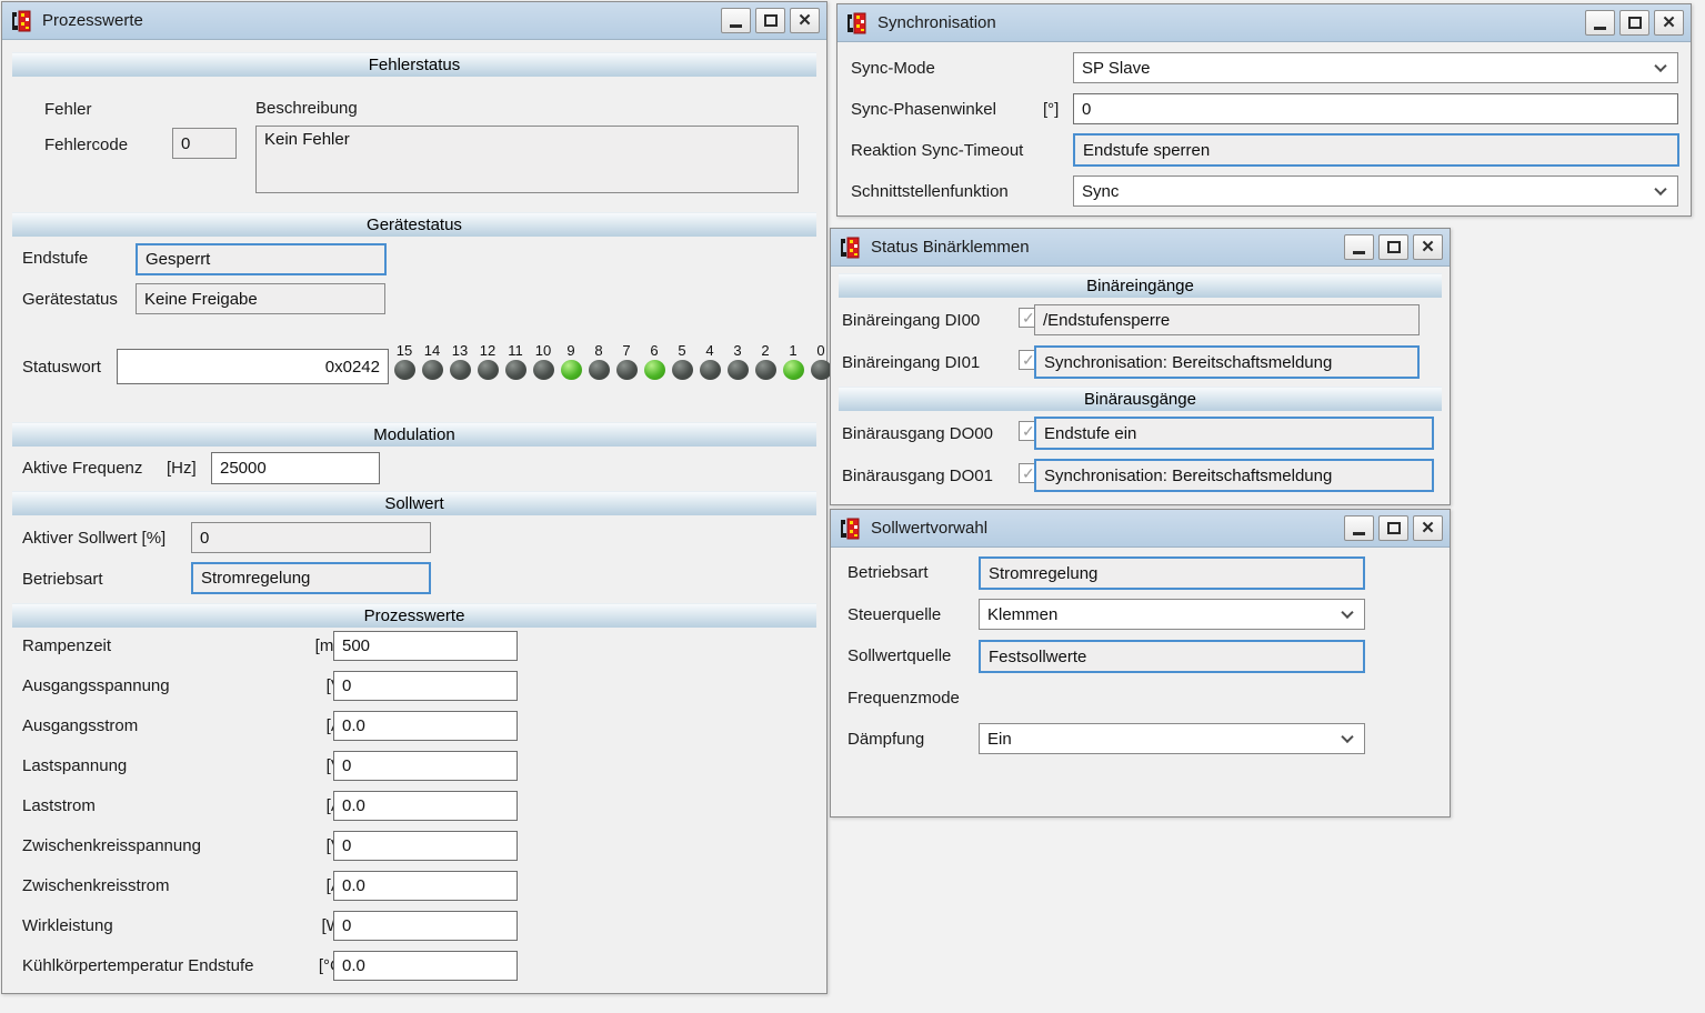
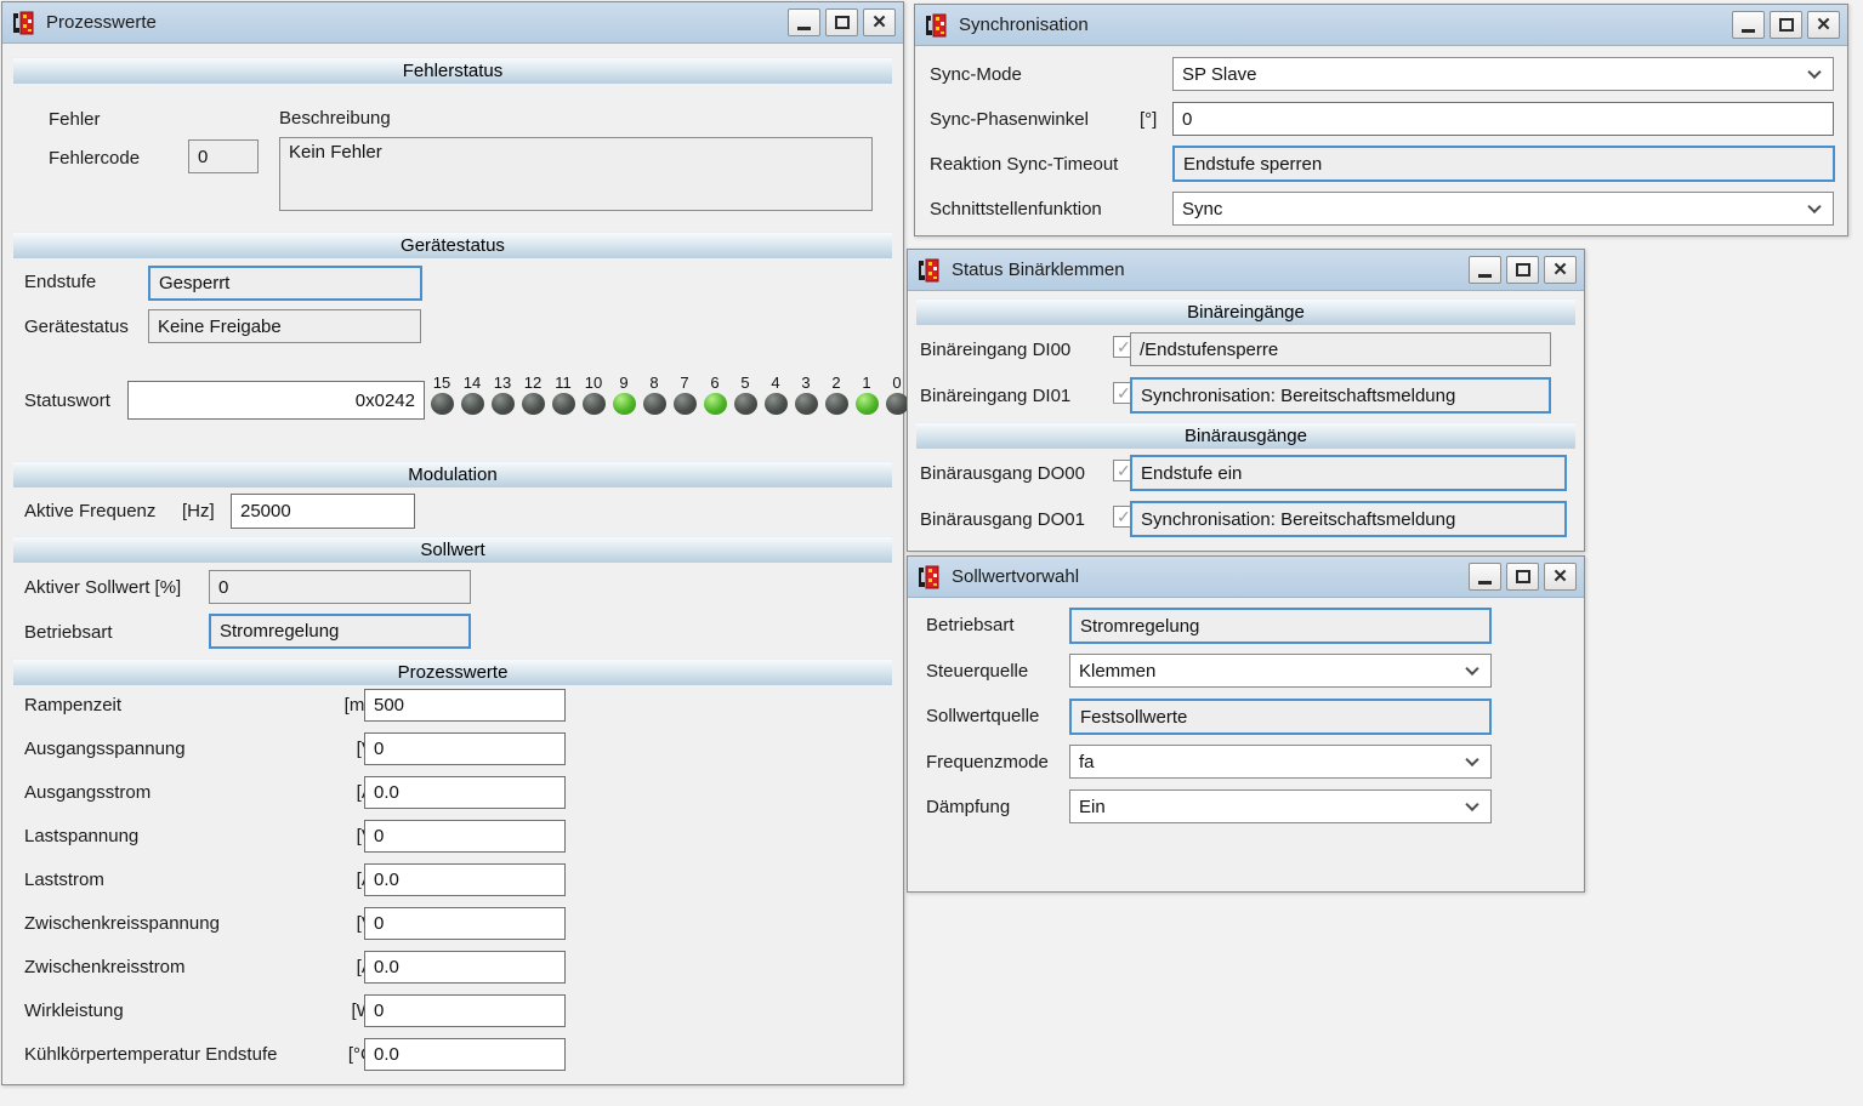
  Prozesswerte
  ✕
  Fehlerstatus
  Fehler
  Beschreibung
  Fehlercode
  0
  Kein Fehler
  Gerätestatus
  Endstufe
  Gesperrt
  Gerätestatus
  Keine Freigabe
  Statuswort
  0x0242
  15
  14
  13
  12
  11
  10
  9
  8
  7
  6
  5
  4
  3
  2
  1
  0
  Modulation
  Aktive Frequenz
  [Hz]
  25000
  Sollwert
  Aktiver Sollwert [%]
  0
  Betriebsart
  Stromregelung
  Prozesswerte
  Rampenzeit
  500
  Ausgangsspannung
  0
  Ausgangsstrom
  0.0
  Lastspannung
  0
  Laststrom
  0.0
  Zwischenkreisspannung
  0
  Zwischenkreisstrom
  0.0
  Wirkleistung
  0
  Kühlkörpertemperatur Endstufe
  0.0
  Synchronisation
  ✕
  Sync-Mode
  SP Slave
  Sync-Phasenwinkel
  [°]
  0
  Reaktion Sync-Timeout
  Endstufe sperren
  Schnittstellenfunktion
  Sync
  Status Binärklemmen
  ✕
  Binäreingänge
  Binäreingang DI00
  /Endstufensperre
  Binäreingang DI01
  Synchronisation: Bereitschaftsmeldung
  Binärausgänge
  Binärausgang DO00
  Endstufe ein
  Binärausgang DO01
  Synchronisation: Bereitschaftsmeldung
  Sollwertvorwahl
  ✕
  Betriebsart
  Stromregelung
  Steuerquelle
  Klemmen
  Sollwertquelle
  Festsollwerte
  Frequenzmode
+ fa
  Dämpfung
  Ein
